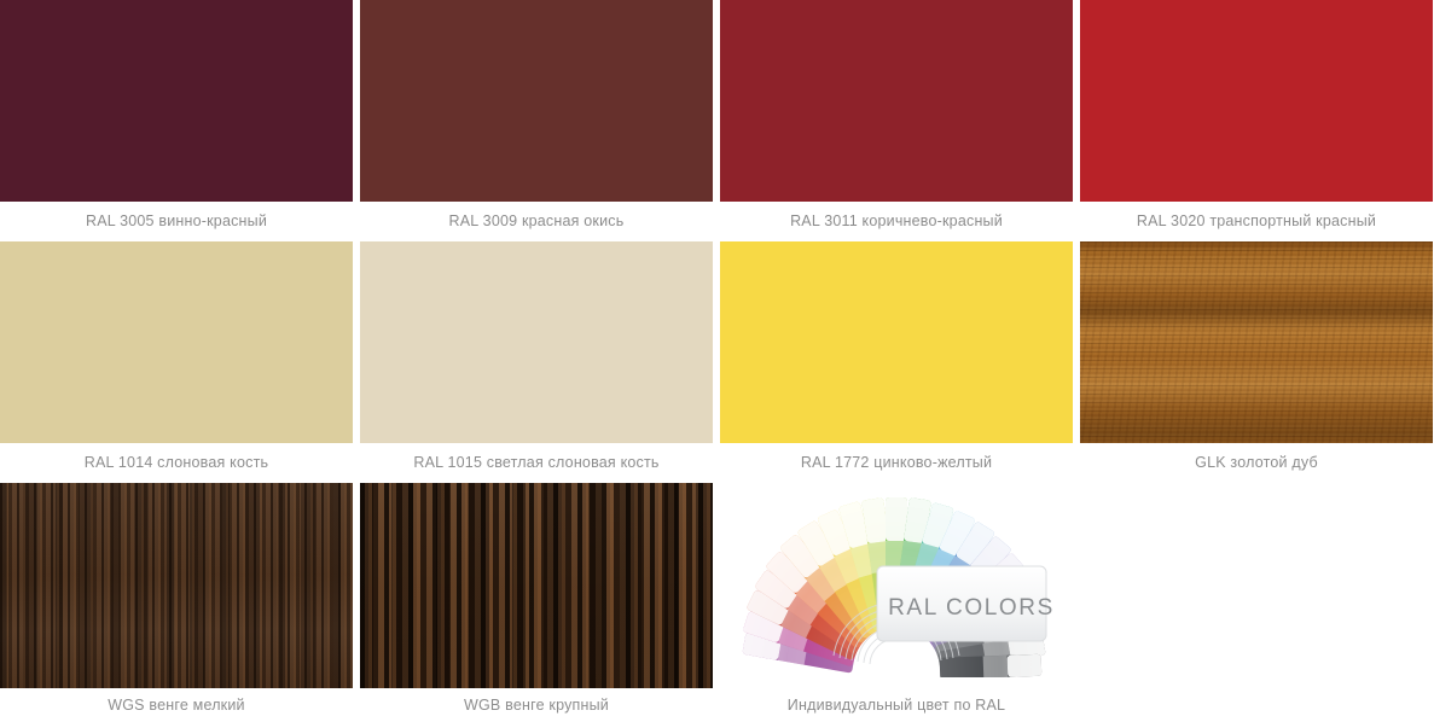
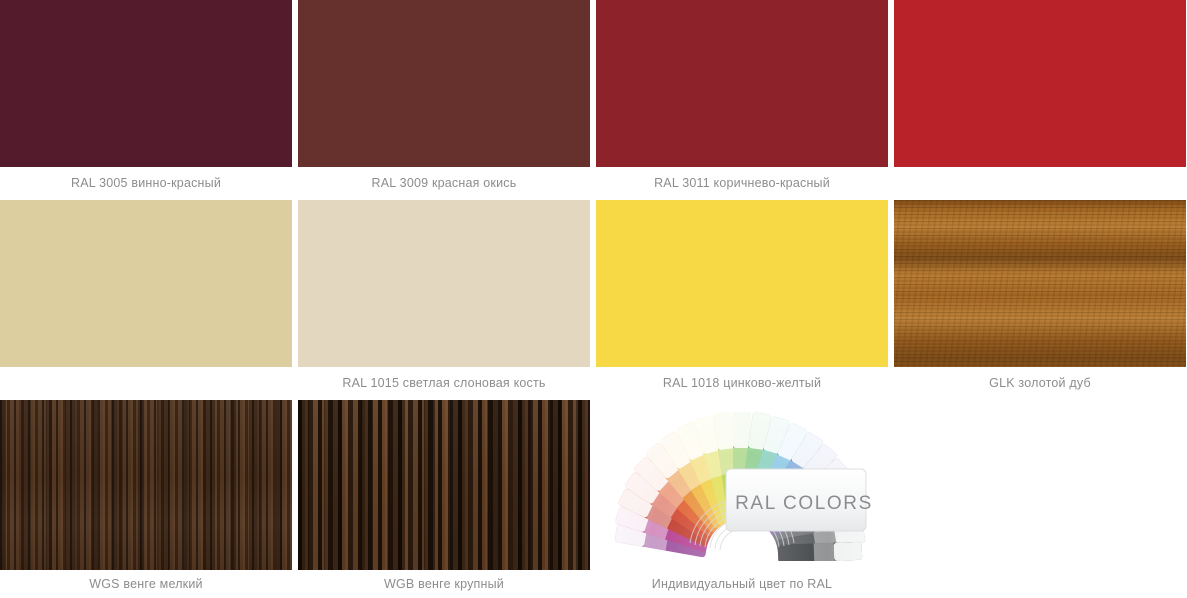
  RAL 3005 винно-красный
  RAL 3009 красная окись
  RAL 3011 коричнево-красный
- RAL 3020 транспортный красный
- RAL 1014 слоновая кость
  RAL 1015 светлая слоновая кость
- RAL 1772 цинково-желтый
+ RAL 1018 цинково-желтый
  GLK золотой дуб
  WGS венге мелкий
  WGB венге крупный
  RAL COLORS
  Индивидуальный цвет по RAL
